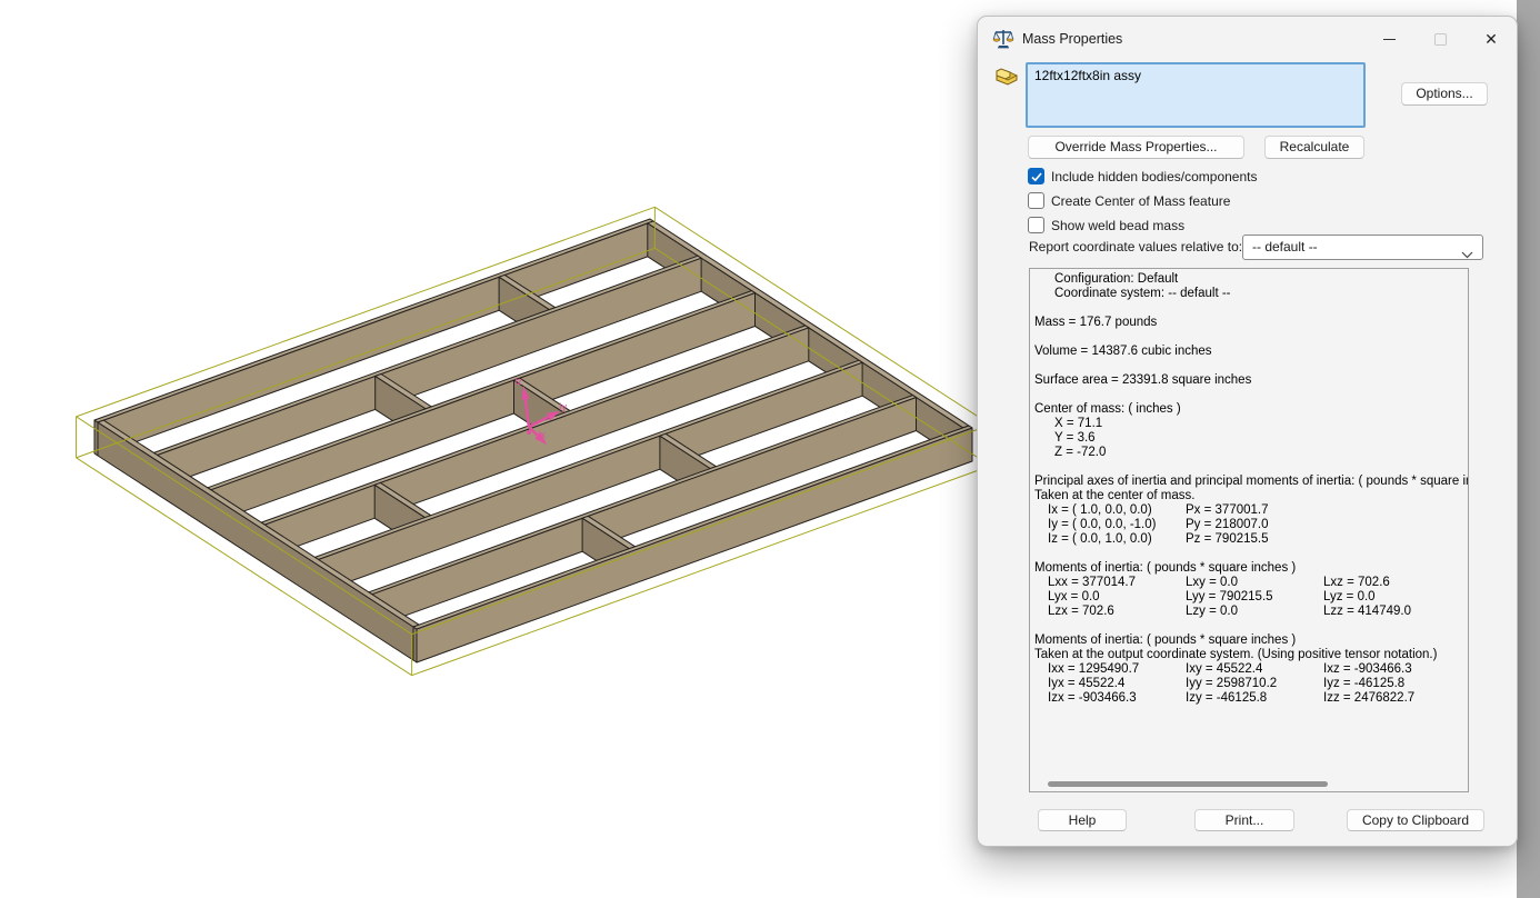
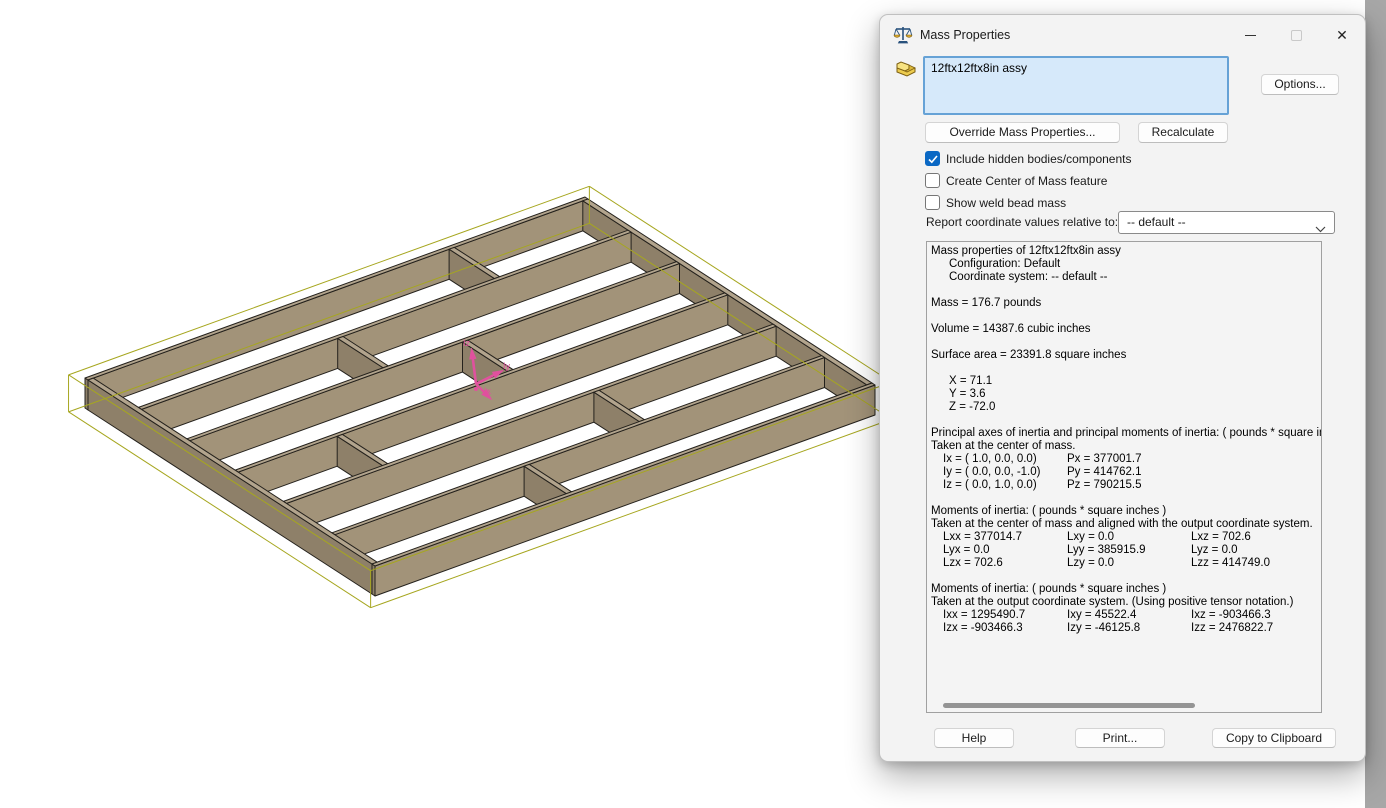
  Iz
  Iy
  Ix
  Mass Properties
  ✕
  12ftx12ftx8in assy
  Options...
  Override Mass Properties...
  Recalculate
  Include hidden bodies/components
  Create Center of Mass feature
  Show weld bead mass
  Report coordinate values relative to:
  -- default --
+ Mass properties of 12ftx12ftx8in assy
  Configuration: Default
  Coordinate system: -- default --
  Mass = 176.7 pounds
  Volume = 14387.6 cubic inches
  Surface area = 23391.8 square inches
- Center of mass: ( inches )
  X = 71.1
  Y = 3.6
  Z = -72.0
  Principal axes of inertia and principal moments of inertia: ( pounds * square i
  Taken at the center of mass.
  Ix = ( 1.0, 0.0, 0.0) Px = 377001.7
- Iy = ( 0.0, 0.0, -1.0) Py = 218007.0
+ Iy = ( 0.0, 0.0, -1.0) Py = 414762.1
  Iz = ( 0.0, 1.0, 0.0) Pz = 790215.5
  Moments of inertia: ( pounds * square inches )
+ Taken at the center of mass and aligned with the output coordinate system.
  Lxx = 377014.7 Lxy = 0.0 Lxz = 702.6
- Lyx = 0.0 Lyy = 790215.5 Lyz = 0.0
+ Lyx = 0.0 Lyy = 385915.9 Lyz = 0.0
  Lzx = 702.6 Lzy = 0.0 Lzz = 414749.0
  Moments of inertia: ( pounds * square inches )
  Taken at the output coordinate system. (Using positive tensor notation.)
  Ixx = 1295490.7 Ixy = 45522.4 Ixz = -903466.3
- Iyx = 45522.4 Iyy = 2598710.2 Iyz = -46125.8
  Izx = -903466.3 Izy = -46125.8 Izz = 2476822.7
  Help
  Print...
  Copy to Clipboard
